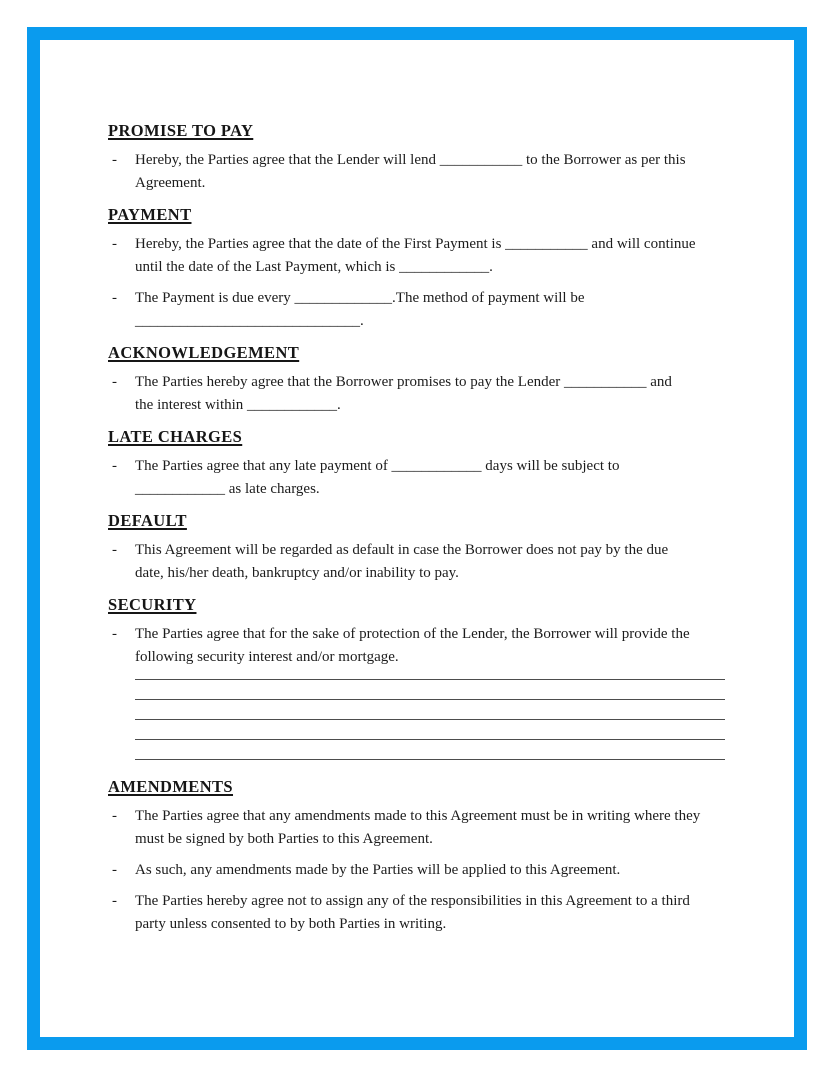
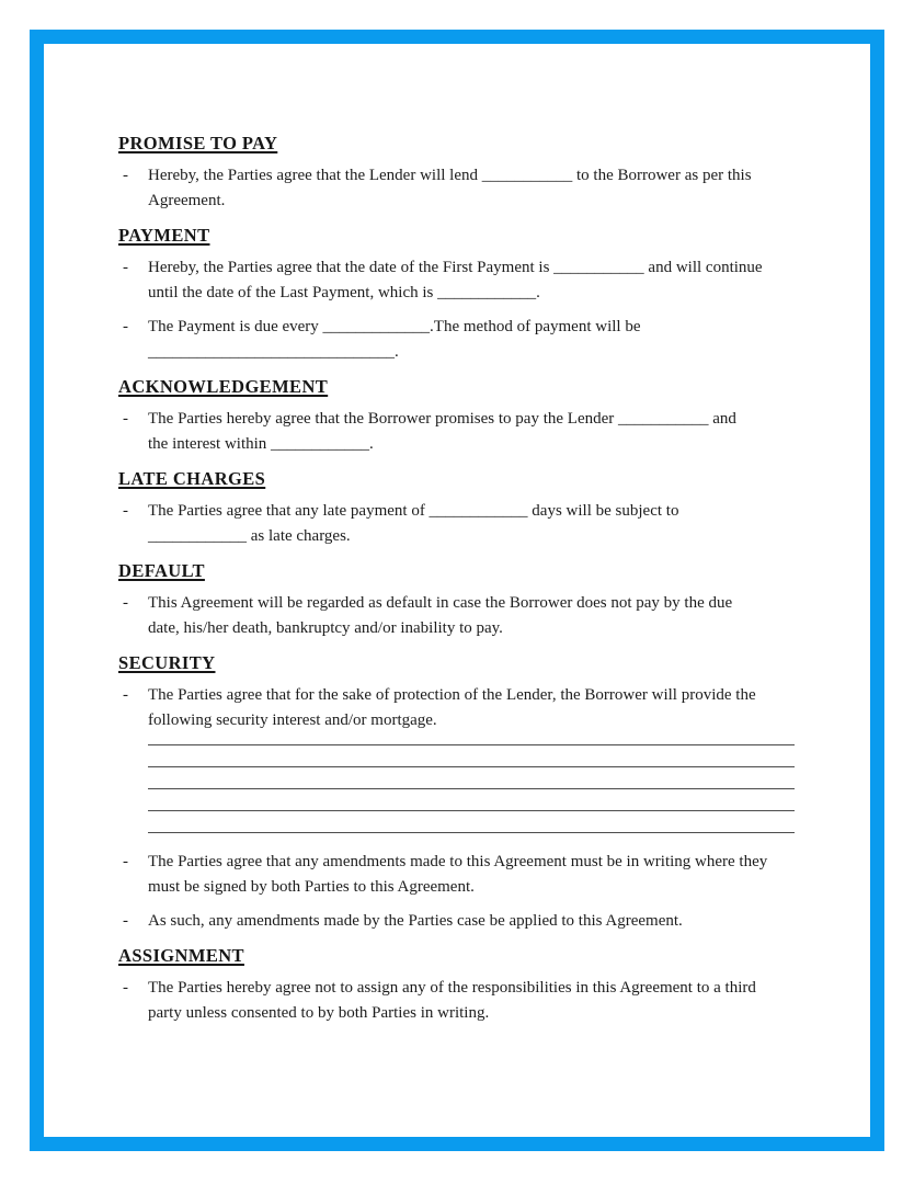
  PROMISE TO PAY
  -
  Hereby, the Parties agree that the Lender will lend ___________ to the Borrower as per this
  Agreement.
  PAYMENT
  -
  Hereby, the Parties agree that the date of the First Payment is ___________ and will continue
  until the date of the Last Payment, which is ____________.
  -
  The Payment is due every _____________.The method of payment will be
  ______________________________.
  ACKNOWLEDGEMENT
  -
  The Parties hereby agree that the Borrower promises to pay the Lender ___________ and
  the interest within ____________.
  LATE CHARGES
  -
  The Parties agree that any late payment of ____________ days will be subject to
  ____________ as late charges.
  DEFAULT
  -
  This Agreement will be regarded as default in case the Borrower does not pay by the due
  date, his/her death, bankruptcy and/or inability to pay.
  SECURITY
  -
  The Parties agree that for the sake of protection of the Lender, the Borrower will provide the
  following security interest and/or mortgage.
- AMENDMENTS
  -
  The Parties agree that any amendments made to this Agreement must be in writing where they
  must be signed by both Parties to this Agreement.
  -
- As such, any amendments made by the Parties will be applied to this Agreement.
+ As such, any amendments made by the Parties case be applied to this Agreement.
+ ASSIGNMENT
  -
  The Parties hereby agree not to assign any of the responsibilities in this Agreement to a third
  party unless consented to by both Parties in writing.
